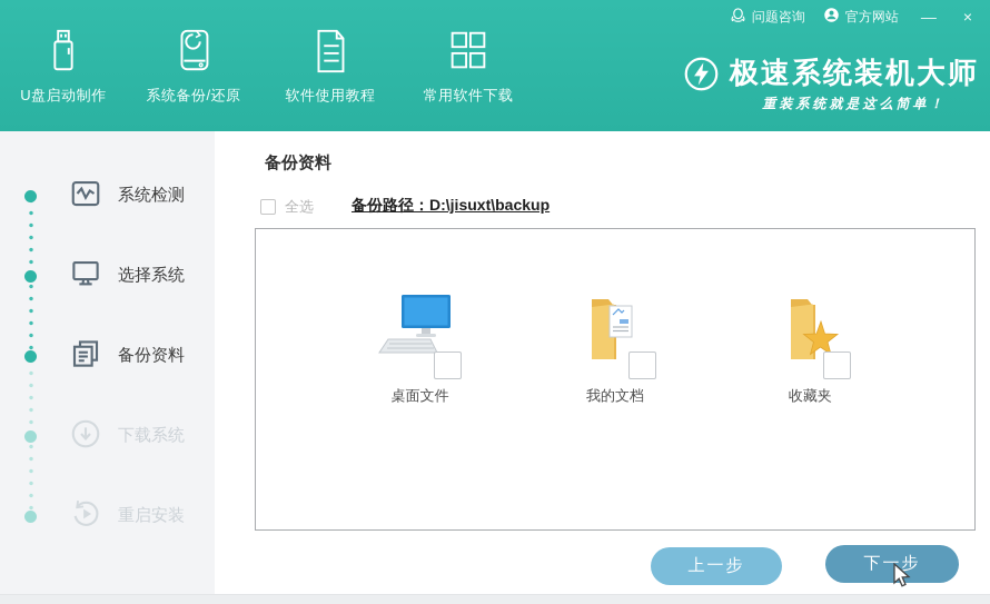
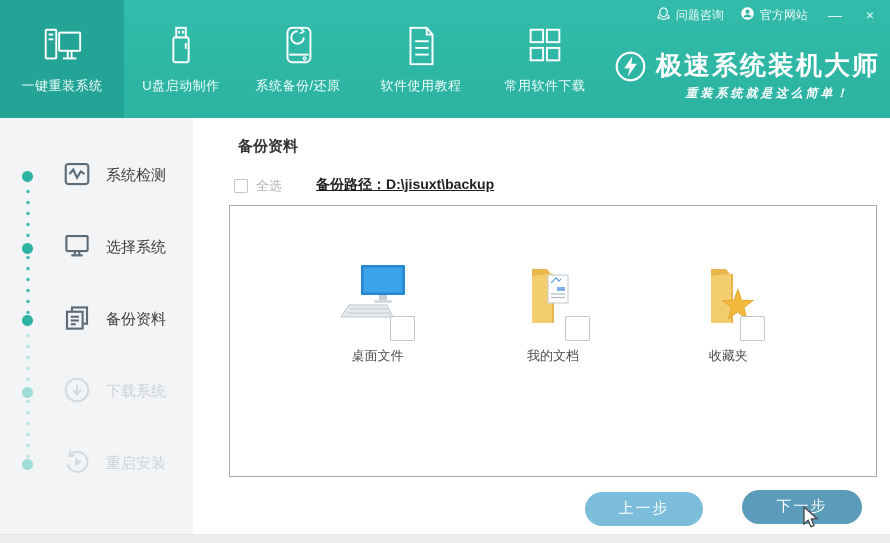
  问题咨询
  官方网站
  —
  ×
+ 一键重装系统
  U盘启动制作
  系统备份/还原
  软件使用教程
  常用软件下载
  极速系统装机大师
  重装系统就是这么简单！
  系统检测
  选择系统
  备份资料
  下载系统
  重启安装
  备份资料
  全选
  备份路径：D:\jisuxt\backup
  桌面文件
  我的文档
  收藏夹
  上一步
  下一步
